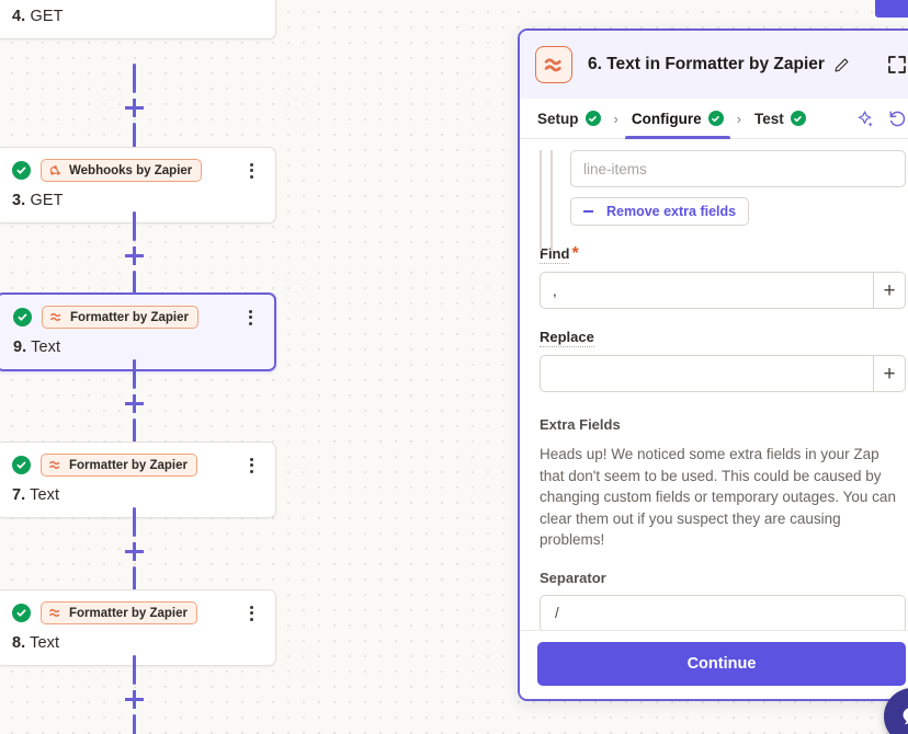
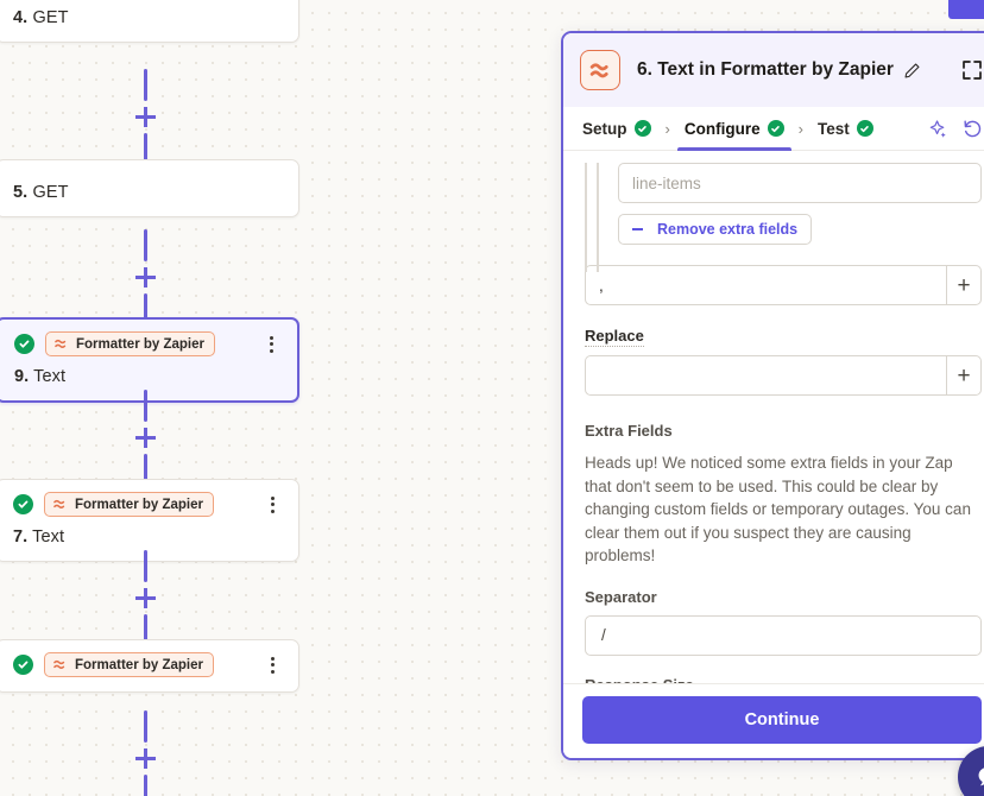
  4. GET
- Webhooks by Zapier
- 3. GET
+ 5. GET
  Formatter by Zapier
  9. Text
  Formatter by Zapier
  7. Text
  Formatter by Zapier
- 8. Text
  6. Text in Formatter by Zapier
  Setup
  ›
  Configure
  ›
  Test
  line-items
  Remove extra fields
- Find *
  ,
  Replace
  Extra Fields
- Heads up! We noticed some extra fields in your Zap that don't seem to be used. This could be caused by changing custom fields or temporary outages. You can clear them out if you suspect they are causing problems!
+ Heads up! We noticed some extra fields in your Zap that don't seem to be used. This could be clear by changing custom fields or temporary outages. You can clear them out if you suspect they are causing problems!
  Separator
  /
  Continue
